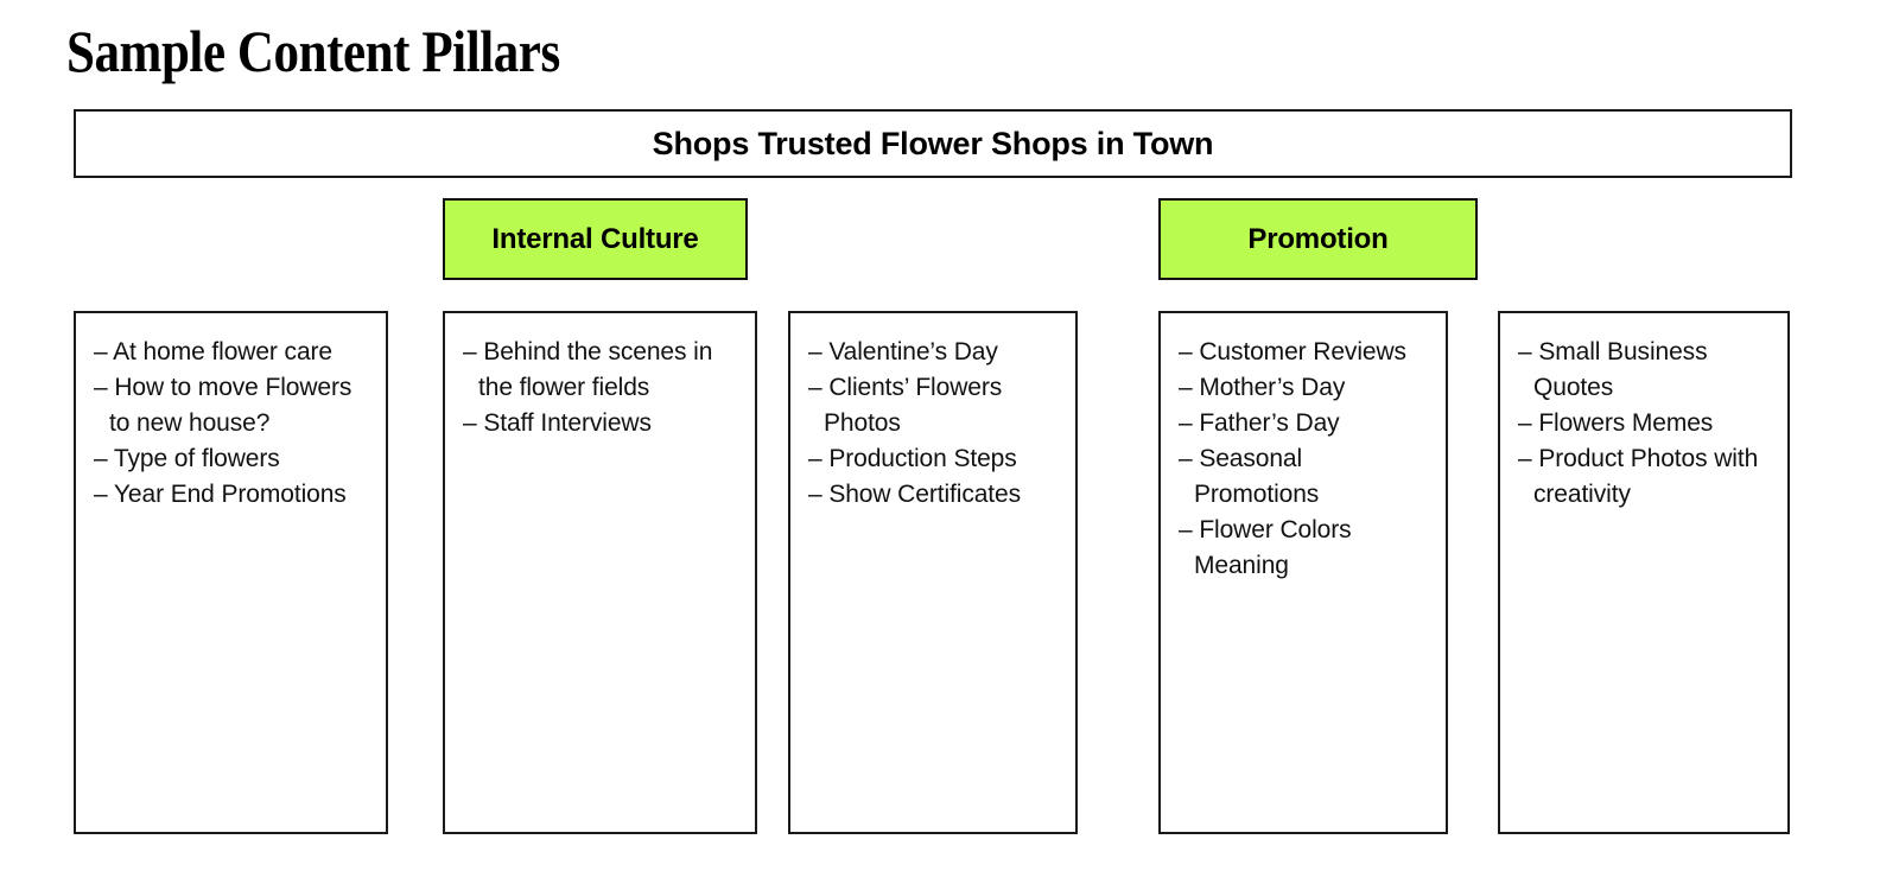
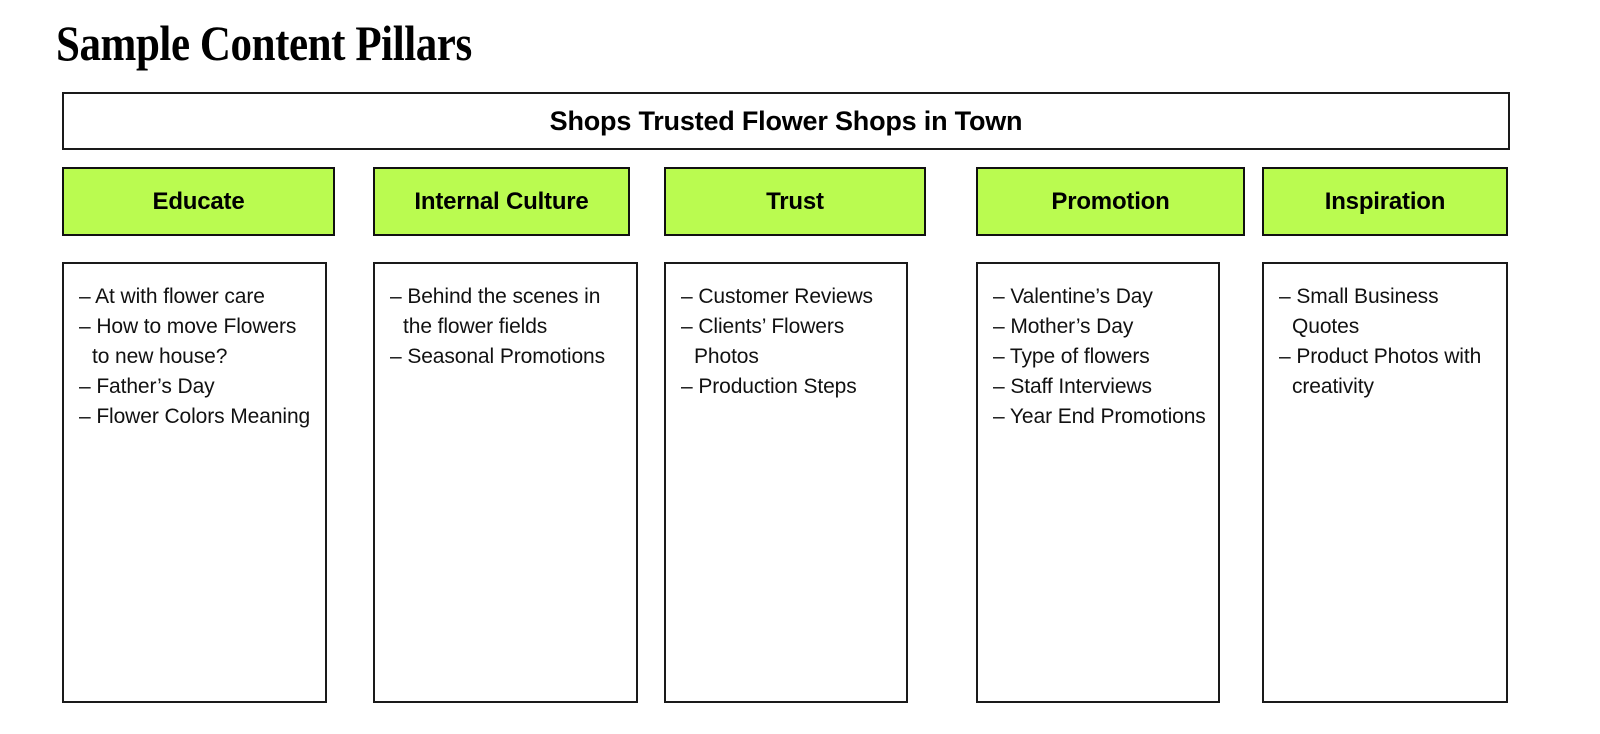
  Sample Content Pillars
  Shops Trusted Flower Shops in Town
+ Educate
- – At home flower care
+ – At with flower care
  – How to move Flowers to new house?
- – Type of flowers
+ – Father’s Day
- – Year End Promotions
+ – Flower Colors Meaning
  Internal Culture
  – Behind the scenes in the flower fields
- – Staff Interviews
+ – Seasonal Promotions
+ Trust
- – Valentine’s Day
+ – Customer Reviews
  – Clients’ Flowers Photos
  – Production Steps
- – Show Certificates
  Promotion
- – Customer Reviews
+ – Valentine’s Day
  – Mother’s Day
- – Father’s Day
+ – Type of flowers
- – Seasonal Promotions
+ – Staff Interviews
- – Flower Colors Meaning
+ – Year End Promotions
+ Inspiration
  – Small Business Quotes
- – Flowers Memes
  – Product Photos with creativity
